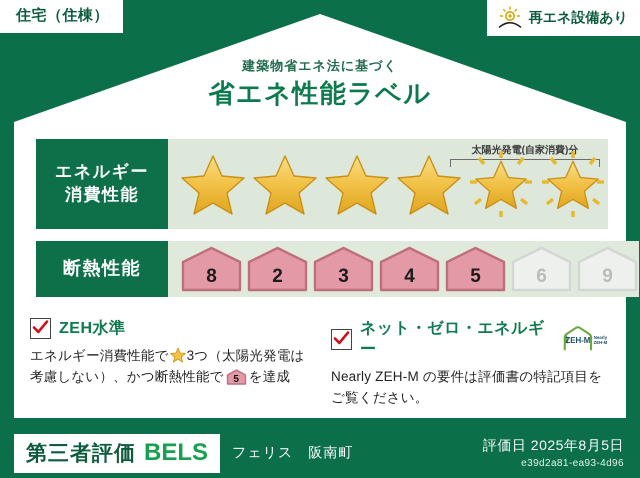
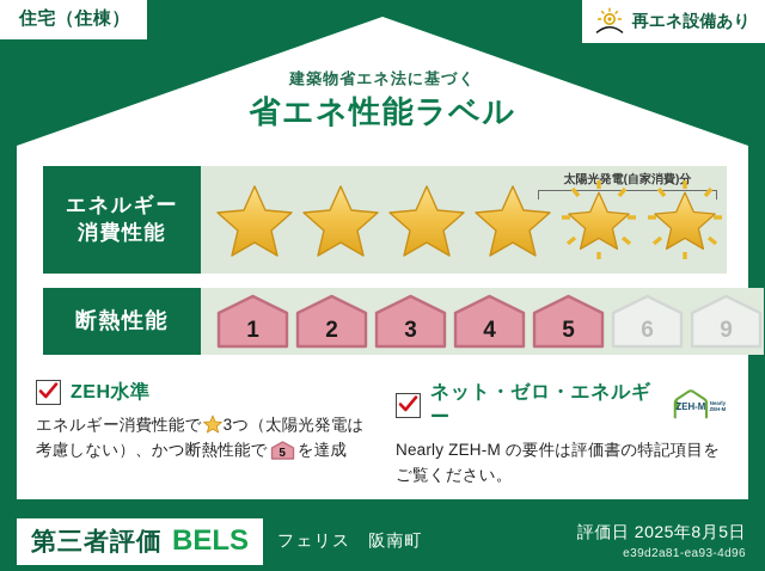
  住宅（住棟）
  再エネ設備あり
  建築物省エネ法に基づく
  省エネ性能ラベル
  エネルギー
  消費性能
  太陽光発電(自家消費)分
  断熱性能
- 8
+ 1
  2
  3
  4
  5
  6
  9
  ZEH水準
  エネルギー消費性能で 3つ（太陽光発電は考慮しない）、かつ断熱性能で
  5
  を達成
  ネット・ゼロ・エネルギー
  ZEH-M
  Nearly ZEH-M の要件は評価書の特記項目をご覧ください。
  第三者評価
  BELS
  フェリス 阪南町
  評価日 2025年8月5日
  e39d2a81-ea93-4d96
